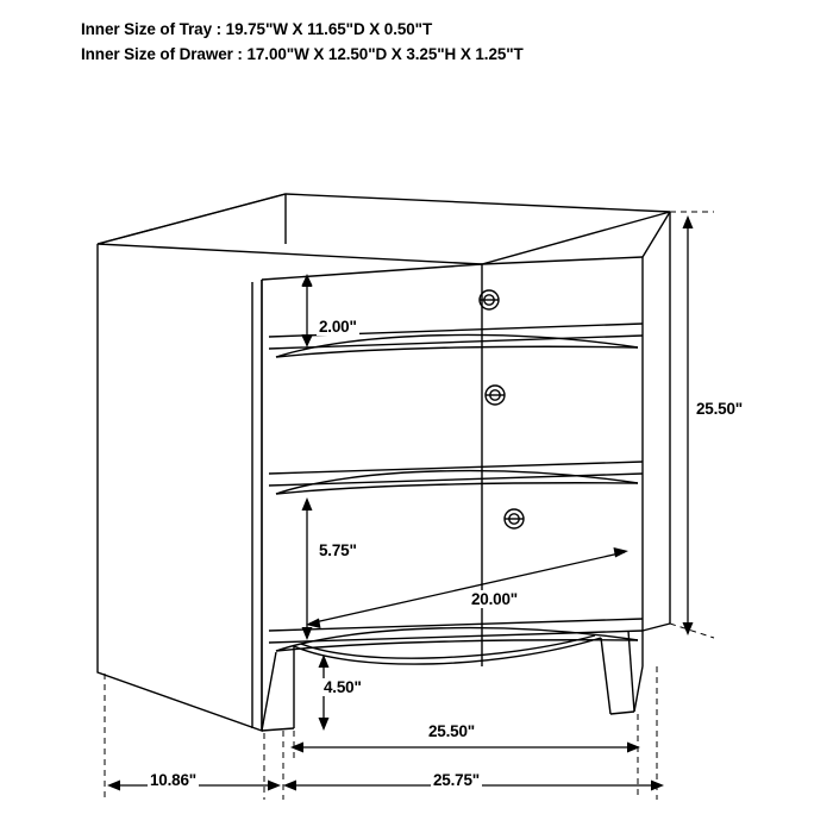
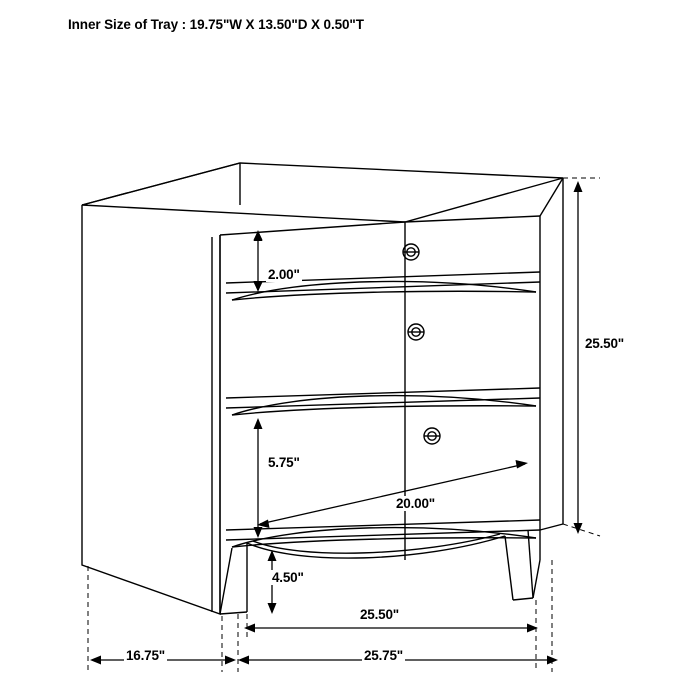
- Inner Size of Tray : 19.75"W X 11.65"D X 0.50"T
+ Inner Size of Tray : 19.75"W X 13.50"D X 0.50"T
- Inner Size of Drawer : 17.00"W X 12.50"D X 3.25"H X 1.25"T
  2.00"
  5.75"
  4.50"
  25.50"
  20.00"
  25.50"
- 10.86"
+ 16.75"
  25.75"
